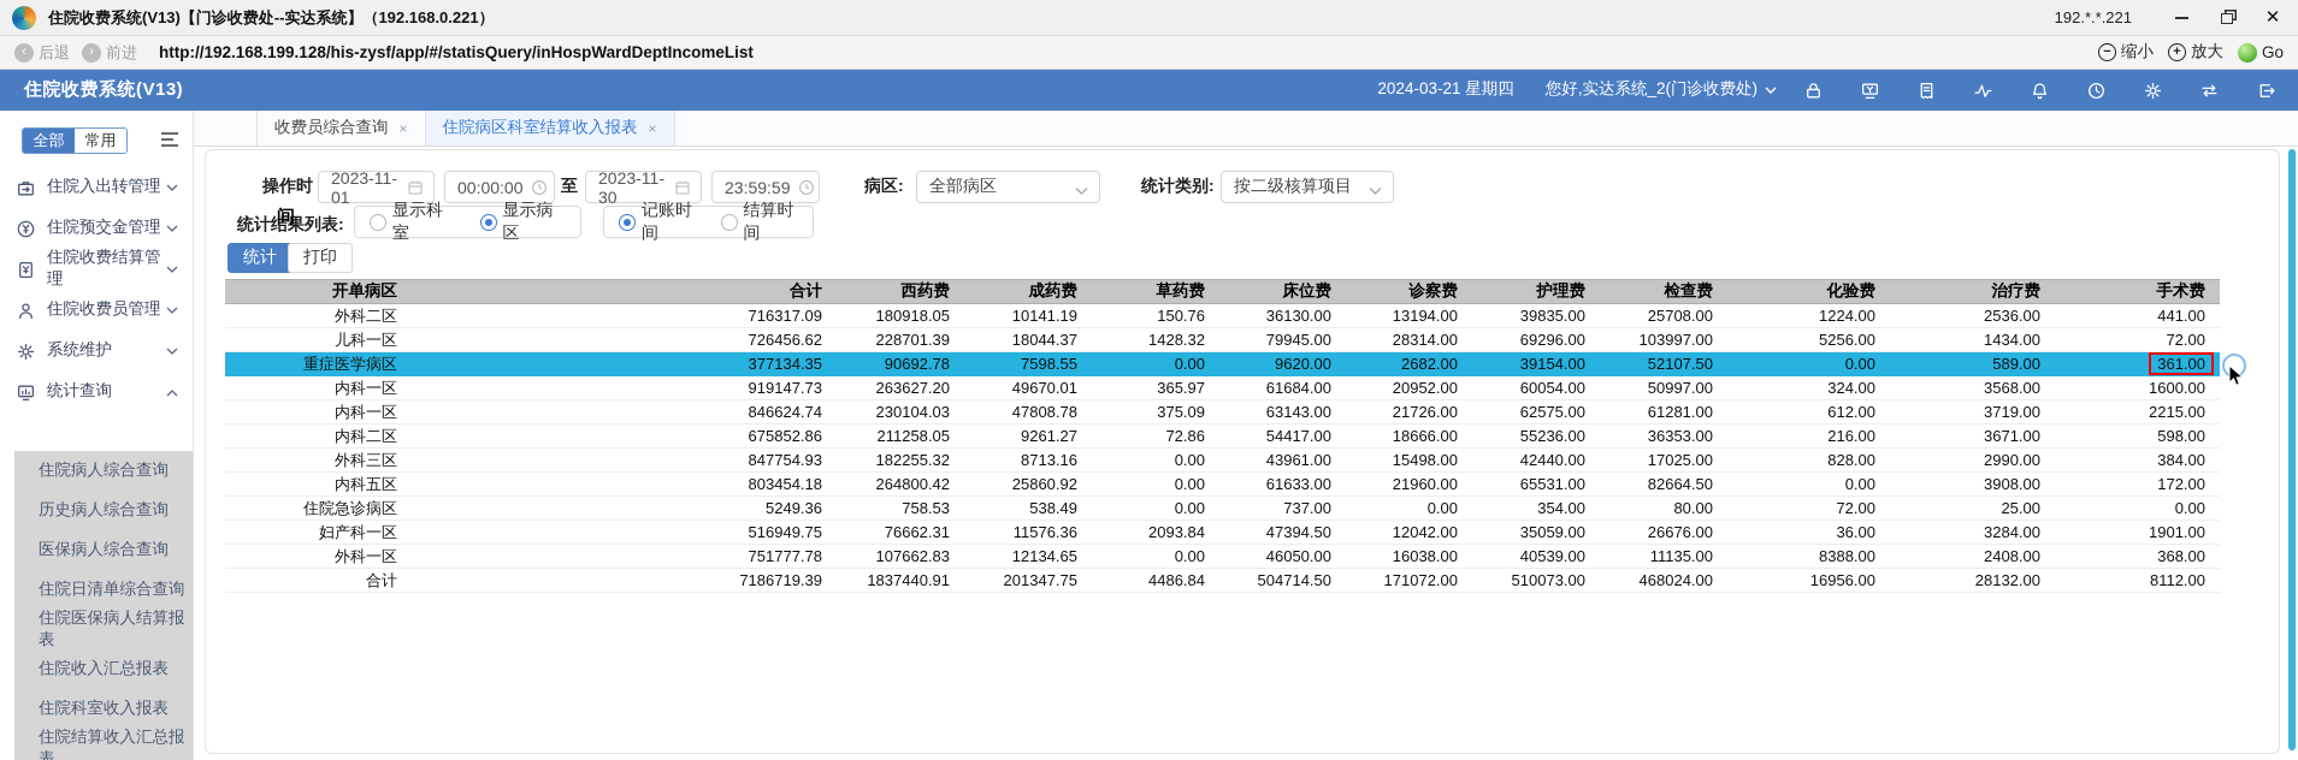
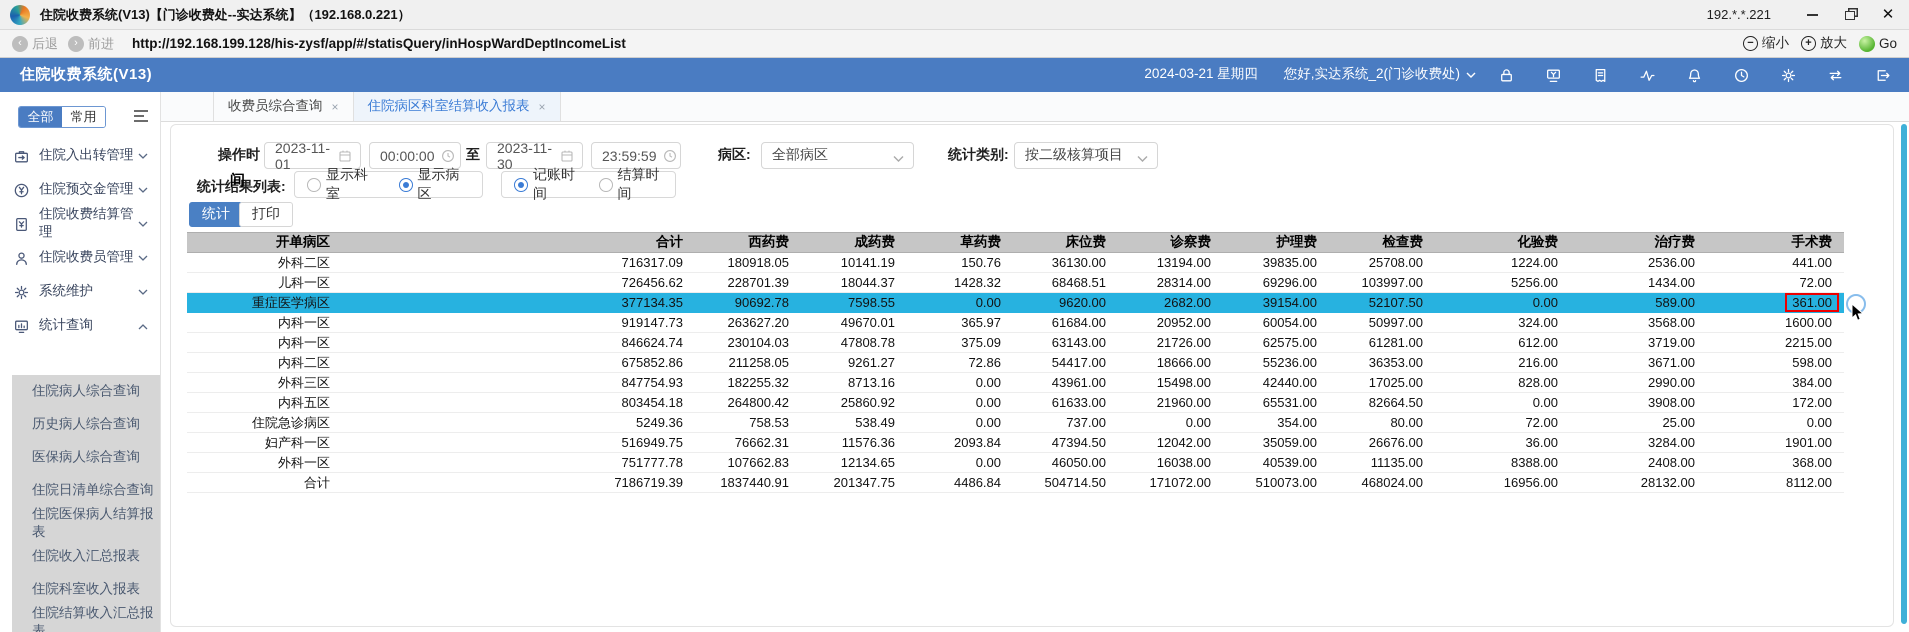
  住院收费系统(V13)【门诊收费处--实达系统】（192.168.0.221）
  192.*.*.221
  ✕
  ‹
  后退
  ›
  前进
  http://192.168.199.128/his-zysf/app/#/statisQuery/inHospWardDeptIncomeList
  −
  缩小
  +
  放大
  Go
  住院收费系统(V13)
  2024-03-21 星期四
  您好,实达系统_2(门诊收费处)
  全部
  常用
  住院入出转管理
  住院预交金管理
  住院收费结算管理
  住院收费员管理
  系统维护
  统计查询
  住院病人综合查询
  历史病人综合查询
  医保病人综合查询
  住院日清单综合查询
  住院医保病人结算报表
  住院收入汇总报表
  住院科室收入报表
  住院结算收入汇总报表
  收费员综合查询
  ×
  住院病区科室结算收入报表
  ×
  操作时
  间
  2023-11-01
  00:00:00
  至
  2023-11-30
  23:59:59
  病区:
  全部病区
  统计类别:
  按二级核算项目
  统计结果列表:
  显示科室
  显示病区
  记账时间
  结算时间
  统计
  打印
  开单病区	合计	西药费	成药费	草药费	床位费	诊察费	护理费	检查费	化验费	治疗费	手术费
  外科二区	716317.09	180918.05	10141.19	150.76	36130.00	13194.00	39835.00	25708.00	1224.00	2536.00	441.00
- 儿科一区	726456.62	228701.39	18044.37	1428.32	79945.00	28314.00	69296.00	103997.00	5256.00	1434.00	72.00
+ 儿科一区	726456.62	228701.39	18044.37	1428.32	68468.51	28314.00	69296.00	103997.00	5256.00	1434.00	72.00
  重症医学病区	377134.35	90692.78	7598.55	0.00	9620.00	2682.00	39154.00	52107.50	0.00	589.00	361.00
  内科一区	919147.73	263627.20	49670.01	365.97	61684.00	20952.00	60054.00	50997.00	324.00	3568.00	1600.00
  内科一区	846624.74	230104.03	47808.78	375.09	63143.00	21726.00	62575.00	61281.00	612.00	3719.00	2215.00
  内科二区	675852.86	211258.05	9261.27	72.86	54417.00	18666.00	55236.00	36353.00	216.00	3671.00	598.00
  外科三区	847754.93	182255.32	8713.16	0.00	43961.00	15498.00	42440.00	17025.00	828.00	2990.00	384.00
  内科五区	803454.18	264800.42	25860.92	0.00	61633.00	21960.00	65531.00	82664.50	0.00	3908.00	172.00
  住院急诊病区	5249.36	758.53	538.49	0.00	737.00	0.00	354.00	80.00	72.00	25.00	0.00
  妇产科一区	516949.75	76662.31	11576.36	2093.84	47394.50	12042.00	35059.00	26676.00	36.00	3284.00	1901.00
  外科一区	751777.78	107662.83	12134.65	0.00	46050.00	16038.00	40539.00	11135.00	8388.00	2408.00	368.00
  合计	7186719.39	1837440.91	201347.75	4486.84	504714.50	171072.00	510073.00	468024.00	16956.00	28132.00	8112.00
